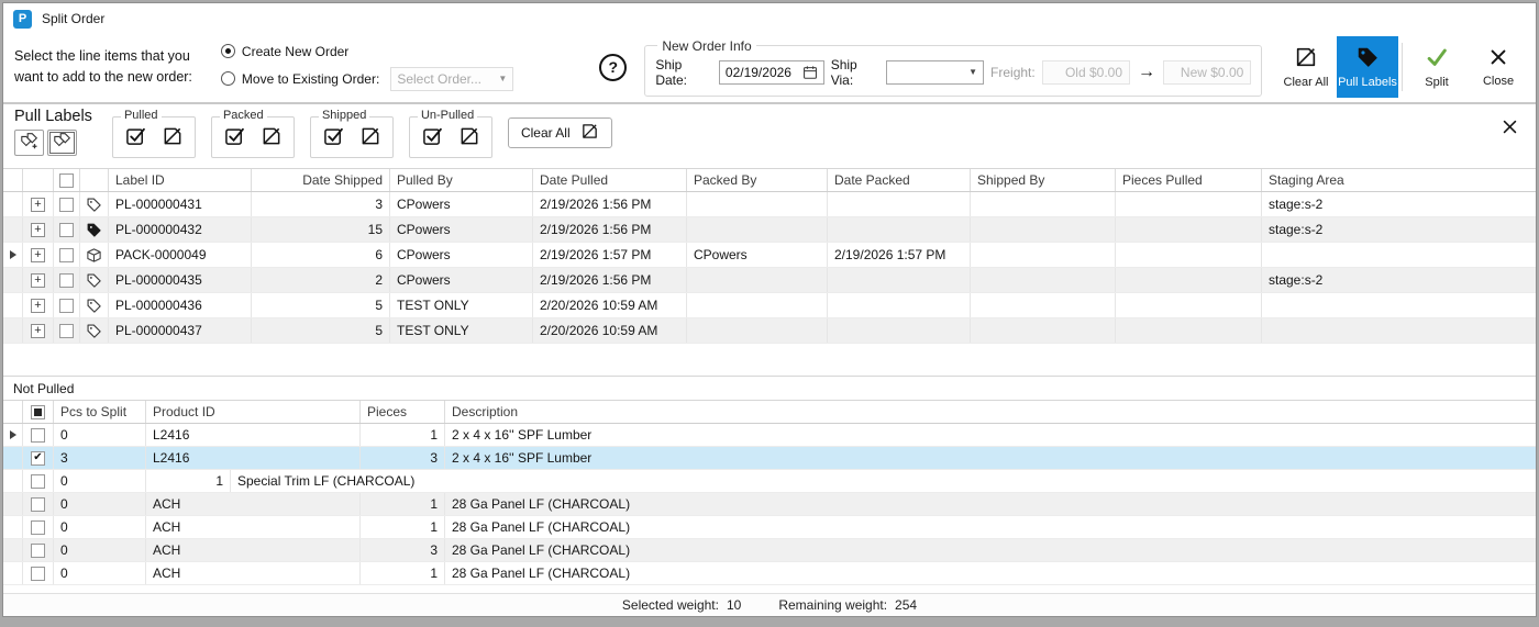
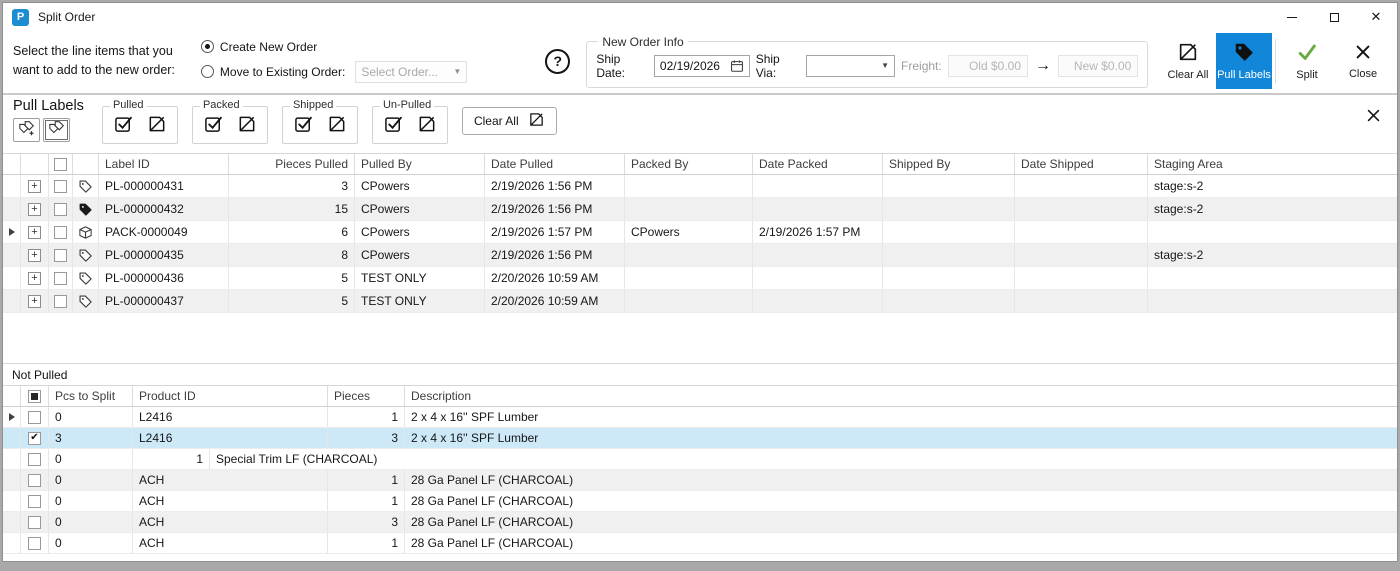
  P
  Split Order
+ ✕
  Select the line items that you
  want to add to the new order:
  Create New Order
  Move to Existing Order:
  Select Order...
  ▼
  ?
  New Order Info
  Ship Date:
  02/19/2026
  Ship Via:
  ▼
  Freight:
  Old $0.00
  →
  New $0.00
  Clear All
  Pull Labels
  Split
  Close
  Pull Labels
  Pulled
  Packed
  Shipped
  Un-Pulled
  Clear All
  Label ID
- Date Shipped
+ Pieces Pulled
  Pulled By
  Date Pulled
  Packed By
  Date Packed
  Shipped By
- Pieces Pulled
+ Date Shipped
  Staging Area
  +
  PL-000000431
  3
  CPowers
  2/19/2026 1:56 PM
  stage:s-2
  +
  PL-000000432
  15
  CPowers
  2/19/2026 1:56 PM
  stage:s-2
  +
  PACK-0000049
  6
  CPowers
  2/19/2026 1:57 PM
  CPowers
  2/19/2026 1:57 PM
  +
  PL-000000435
- 2
+ 8
  CPowers
  2/19/2026 1:56 PM
  stage:s-2
  +
  PL-000000436
  5
  TEST ONLY
  2/20/2026 10:59 AM
  +
  PL-000000437
  5
  TEST ONLY
  2/20/2026 10:59 AM
  Not Pulled
  Pcs to Split
  Product ID
  Pieces
  Description
  0
  L2416
  1
  2 x 4 x 16'' SPF Lumber
  3
  L2416
  3
  2 x 4 x 16'' SPF Lumber
  0
  1
  Special Trim LF (CHARCOAL)
  0
  ACH
  1
  28 Ga Panel LF (CHARCOAL)
  0
  ACH
  1
  28 Ga Panel LF (CHARCOAL)
  0
  ACH
  3
  28 Ga Panel LF (CHARCOAL)
  0
  ACH
  1
  28 Ga Panel LF (CHARCOAL)
- Selected weight:
- 10
- Remaining weight:
- 254
